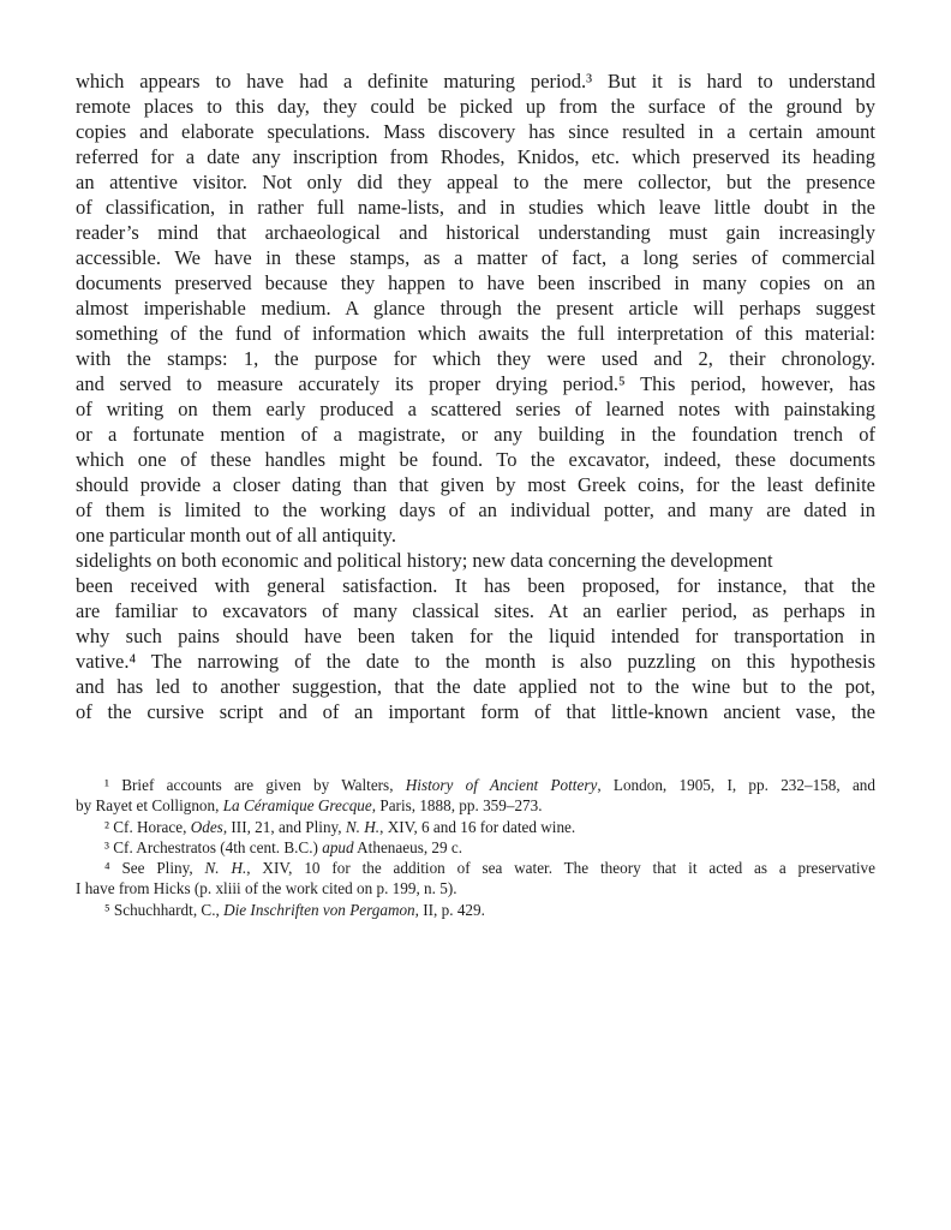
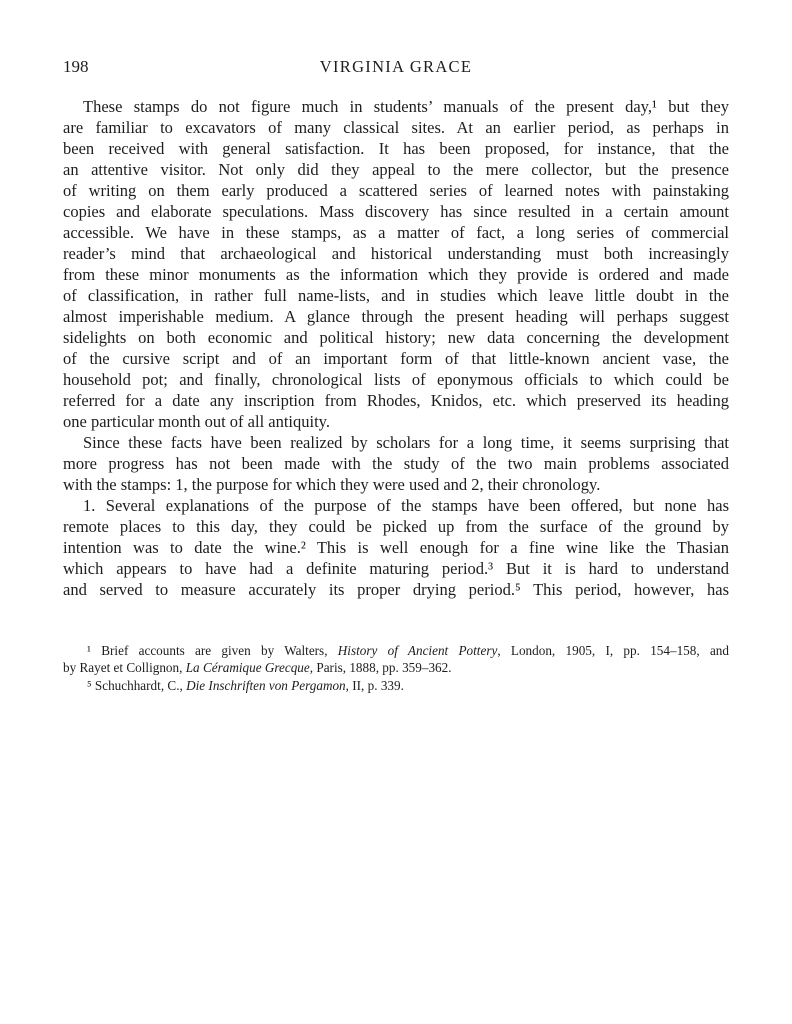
+ 198
+ VIRGINIA GRACE
+ These stamps do not figure much in students’ manuals of the present day,¹ but they
- which appears to have had a definite maturing period.³ But it is hard to understand
+ are familiar to excavators of many classical sites. At an earlier period, as perhaps in
- remote places to this day, they could be picked up from the surface of the ground by
+ been received with general satisfaction. It has been proposed, for instance, that the
- copies and elaborate speculations. Mass discovery has since resulted in a certain amount
+ an attentive visitor. Not only did they appeal to the mere collector, but the presence
- referred for a date any inscription from Rhodes, Knidos, etc. which preserved its heading
+ of writing on them early produced a scattered series of learned notes with painstaking
- an attentive visitor. Not only did they appeal to the mere collector, but the presence
+ copies and elaborate speculations. Mass discovery has since resulted in a certain amount
- of classification, in rather full name-lists, and in studies which leave little doubt in the
+ accessible. We have in these stamps, as a matter of fact, a long series of commercial
- reader’s mind that archaeological and historical understanding must gain increasingly
+ reader’s mind that archaeological and historical understanding must both increasingly
+ from these minor monuments as the information which they provide is ordered and made
- accessible. We have in these stamps, as a matter of fact, a long series of commercial
+ of classification, in rather full name-lists, and in studies which leave little doubt in the
- documents preserved because they happen to have been inscribed in many copies on an
- almost imperishable medium. A glance through the present article will perhaps suggest
+ almost imperishable medium. A glance through the present heading will perhaps suggest
- something of the fund of information which awaits the full interpretation of this material:
- with the stamps: 1, the purpose for which they were used and 2, their chronology.
+ sidelights on both economic and political history; new data concerning the development
- and served to measure accurately its proper drying period.⁵ This period, however, has
+ of the cursive script and of an important form of that little-known ancient vase, the
+ household pot; and finally, chronological lists of eponymous officials to which could be
- of writing on them early produced a scattered series of learned notes with painstaking
+ referred for a date any inscription from Rhodes, Knidos, etc. which preserved its heading
- or a fortunate mention of a magistrate, or any building in the foundation trench of
- which one of these handles might be found. To the excavator, indeed, these documents
- should provide a closer dating than that given by most Greek coins, for the least definite
- of them is limited to the working days of an individual potter, and many are dated in
  one particular month out of all antiquity.
+ Since these facts have been realized by scholars for a long time, it seems surprising that
+ more progress has not been made with the study of the two main problems associated
- sidelights on both economic and political history; new data concerning the development
+ with the stamps: 1, the purpose for which they were used and 2, their chronology.
+ 1. Several explanations of the purpose of the stamps have been offered, but none has
- been received with general satisfaction. It has been proposed, for instance, that the
+ remote places to this day, they could be picked up from the surface of the ground by
+ intention was to date the wine.² This is well enough for a fine wine like the Thasian
- are familiar to excavators of many classical sites. At an earlier period, as perhaps in
+ which appears to have had a definite maturing period.³ But it is hard to understand
- why such pains should have been taken for the liquid intended for transportation in
- vative.⁴ The narrowing of the date to the month is also puzzling on this hypothesis
- and has led to another suggestion, that the date applied not to the wine but to the pot,
- of the cursive script and of an important form of that little-known ancient vase, the
+ and served to measure accurately its proper drying period.⁵ This period, however, has
- ¹ Brief accounts are given by Walters, History of Ancient Pottery, London, 1905, I, pp. 232–158, and
+ ¹ Brief accounts are given by Walters, History of Ancient Pottery, London, 1905, I, pp. 154–158, and
- by Rayet et Collignon, La Céramique Grecque, Paris, 1888, pp. 359–273.
+ by Rayet et Collignon, La Céramique Grecque, Paris, 1888, pp. 359–362.
- ² Cf. Horace, Odes, III, 21, and Pliny, N. H., XIV, 6 and 16 for dated wine.
- ³ Cf. Archestratos (4th cent. B.C.) apud Athenaeus, 29 c.
- ⁴ See Pliny, N. H., XIV, 10 for the addition of sea water. The theory that it acted as a preservative
- I have from Hicks (p. xliii of the work cited on p. 199, n. 5).
- ⁵ Schuchhardt, C., Die Inschriften von Pergamon, II, p. 429.
+ ⁵ Schuchhardt, C., Die Inschriften von Pergamon, II, p. 339.
